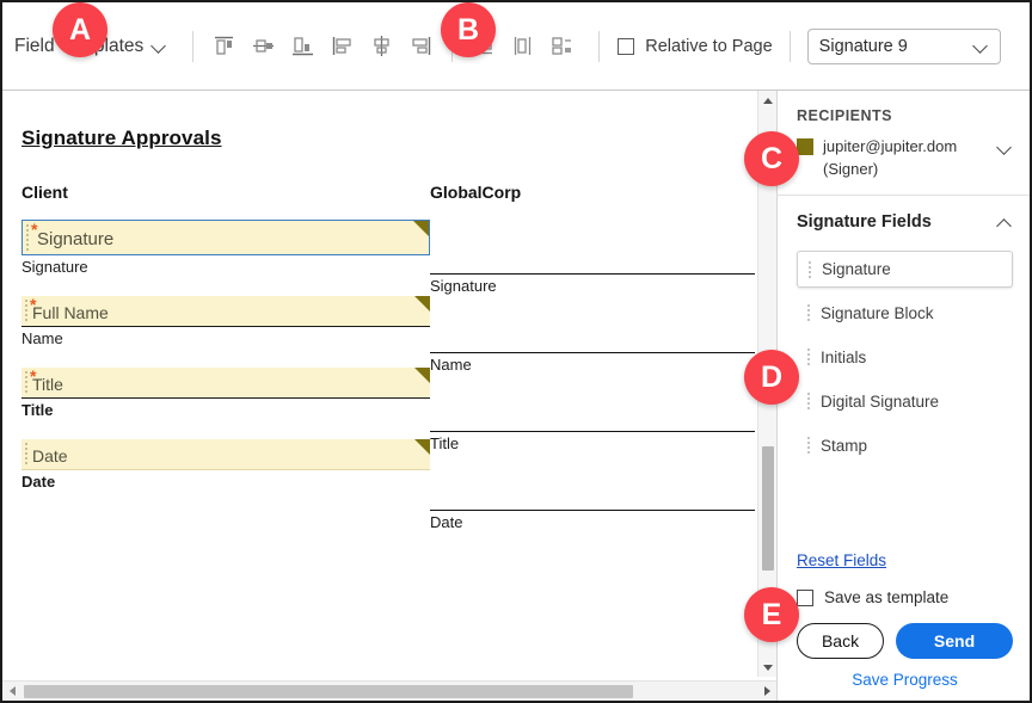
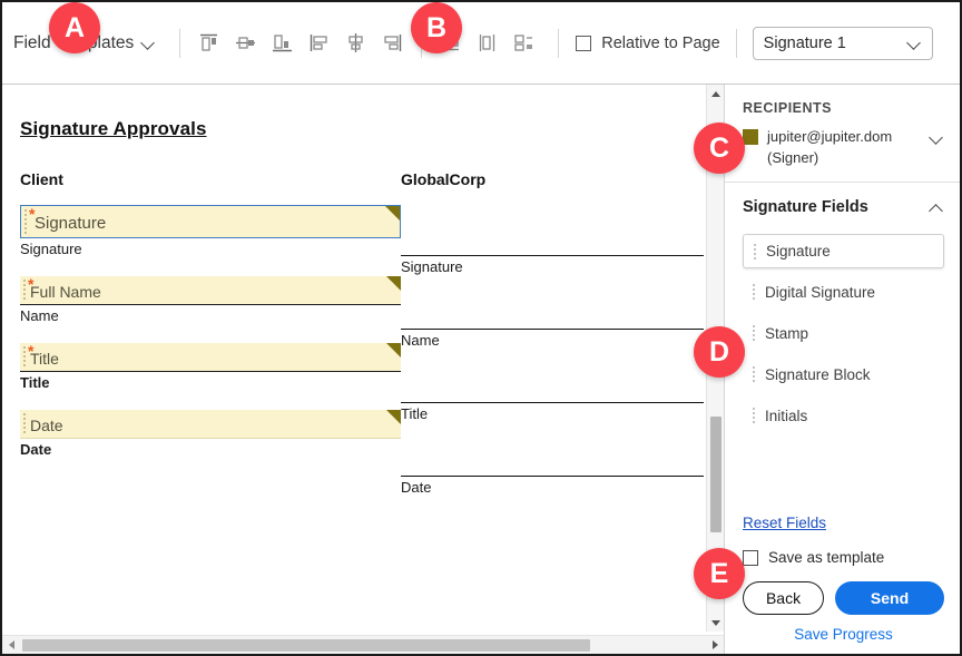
  Fieldlates
  Relative to Page
- Signature 9
+ Signature 1
  Signature Approvals
  Client
  *
  Signature
  Signature
  *
  Full Name
  Name
  *
  Title
  Title
  Date
  Date
  GlobalCorp
  Signature
  Name
  Title
  Date
  RECIPIENTS
  jupiter@jupiter.dom
  (Signer)
  Signature Fields
  Signature
- Signature Block
+ Digital Signature
- Initials
+ Stamp
- Digital Signature
+ Signature Block
- Stamp
+ Initials
  Reset Fields
  Save as template
  Back
  Send
  Save Progress
  A
  B
  C
  D
  E
